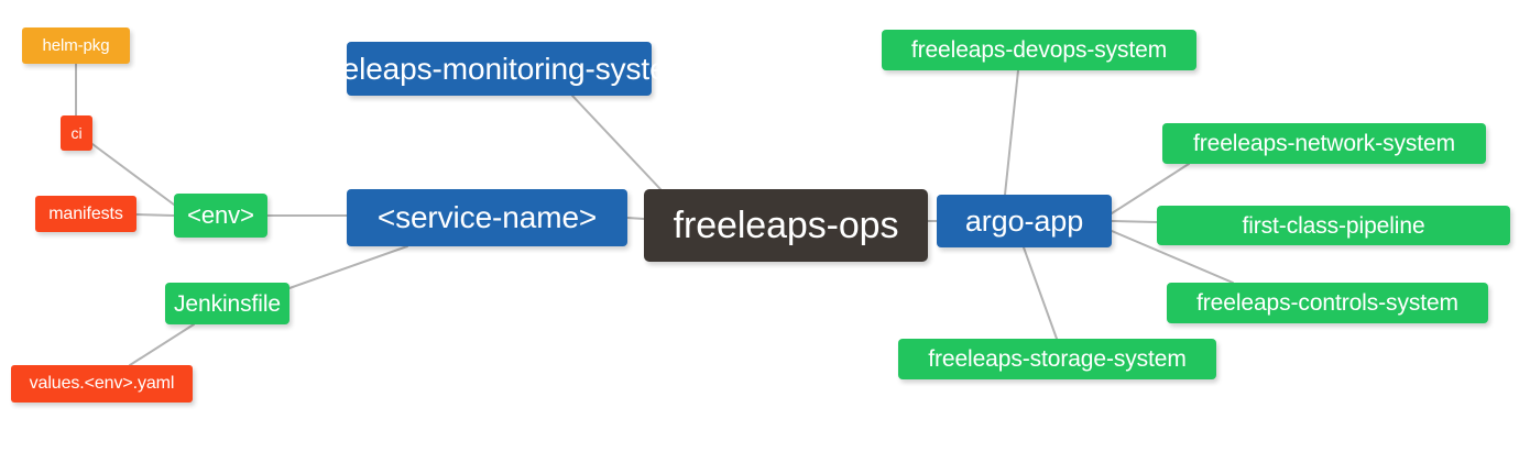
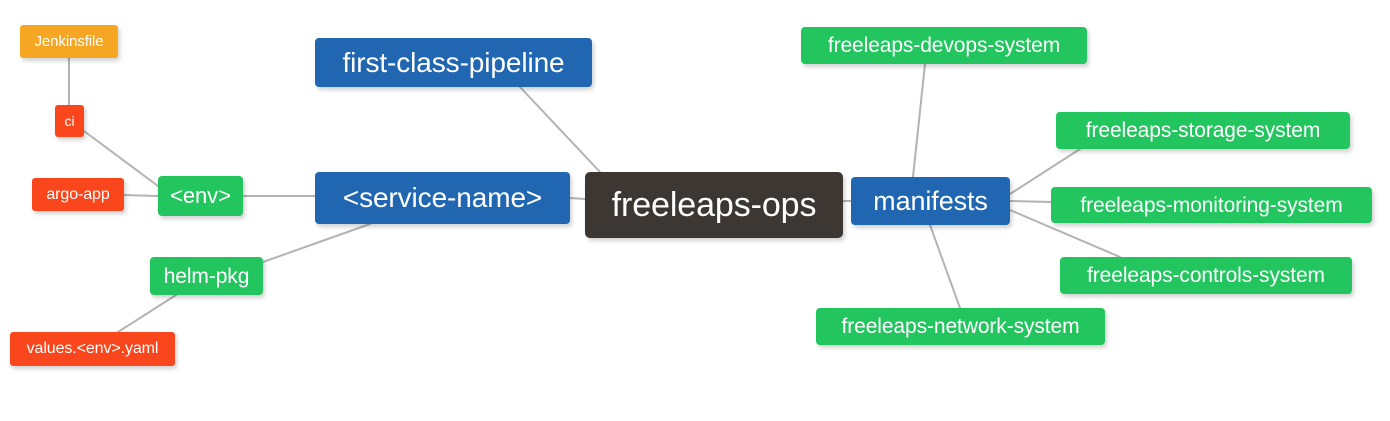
  freeleaps-ops
- freeleaps-monitoring-system
+ first-class-pipeline
  <service-name>
- argo-app
+ manifests
  <env>
- Jenkinsfile
+ helm-pkg
  ci
- helm-pkg
+ Jenkinsfile
- manifests
+ argo-app
  values.<env>.yaml
  freeleaps-devops-system
- freeleaps-network-system
+ freeleaps-storage-system
- first-class-pipeline
+ freeleaps-monitoring-system
  freeleaps-controls-system
- freeleaps-storage-system
+ freeleaps-network-system
